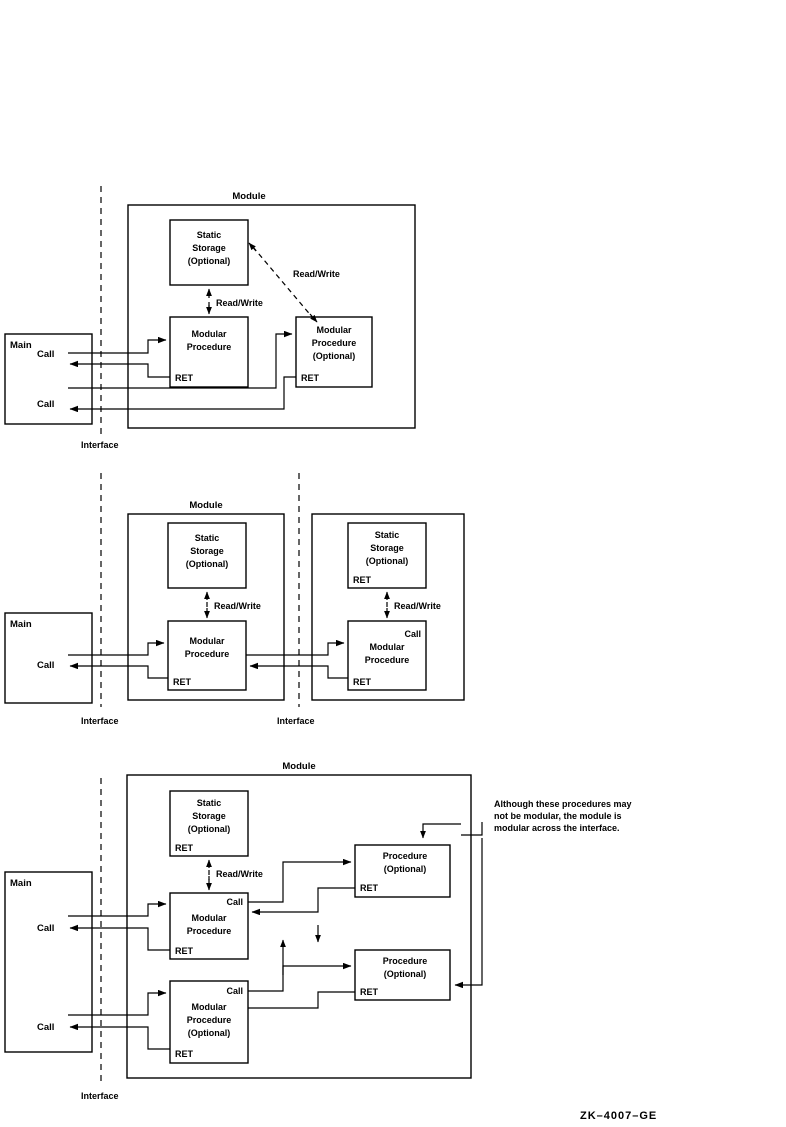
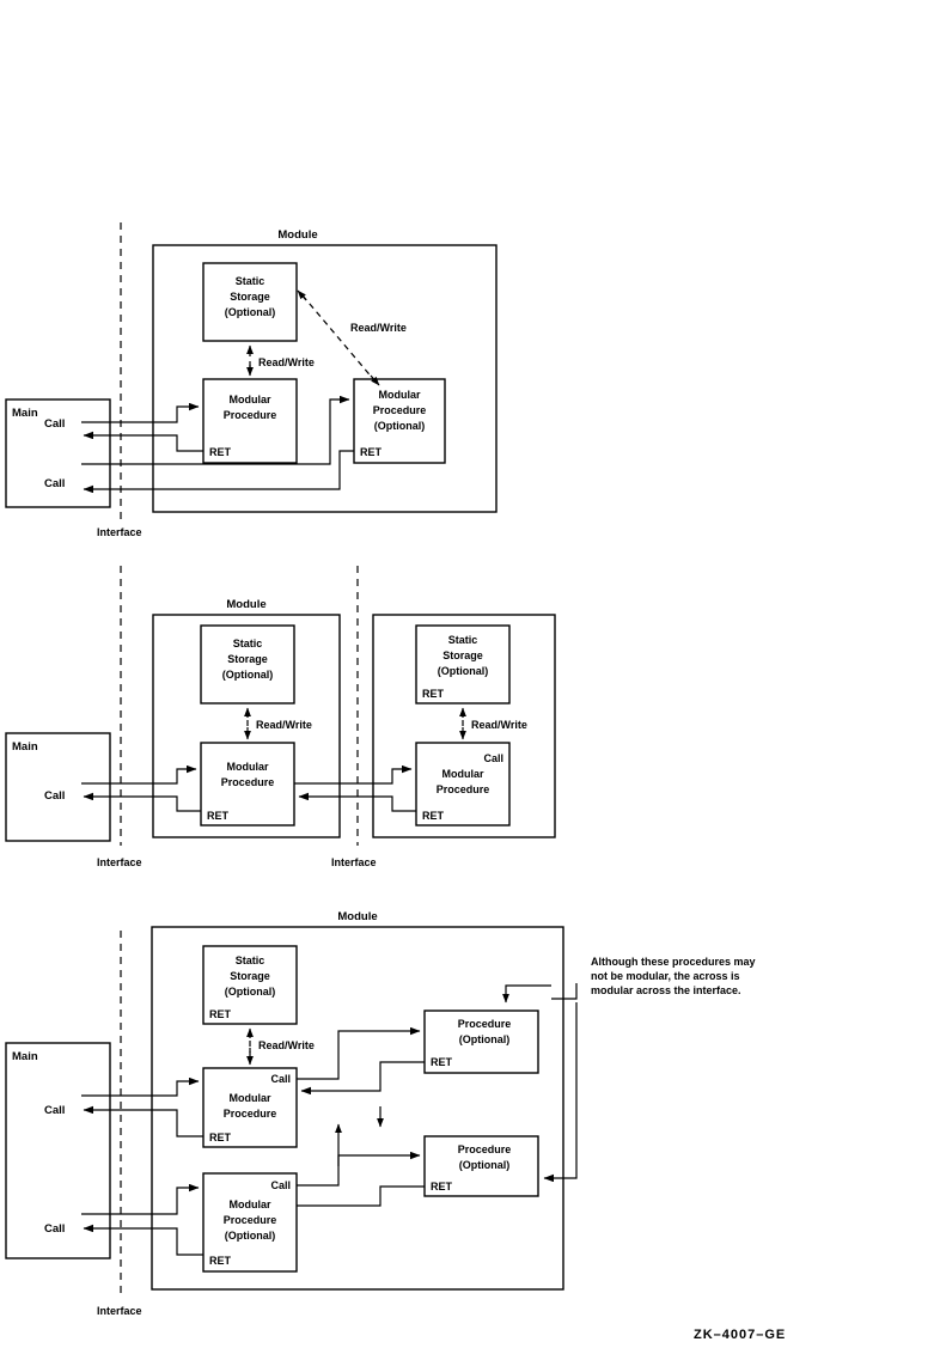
  Interface
  Module
  Main
  Call
  Call
  Static
  Storage
  (Optional)
  Modular
  Procedure
  RET
  Modular
  Procedure
  (Optional)
  RET
  Read/Write
  Read/Write
  Interface
  Interface
  Module
  Main
  Call
  Static
  Storage
  (Optional)
  Modular
  Procedure
  RET
  Read/Write
  Static
  Storage
  (Optional)
  RET
  Call
  Modular
  Procedure
  RET
  Read/Write
  Interface
  Module
  Main
  Call
  Call
  Static
  Storage
  (Optional)
  RET
  Read/Write
  Call
  Modular
  Procedure
  RET
  Call
  Modular
  Procedure
  (Optional)
  RET
  Procedure
  (Optional)
  RET
  Procedure
  (Optional)
  RET
  Although these procedures may
- not be modular, the module is
+ not be modular, the across is
  modular across the interface.
  ZK–4007–GE
